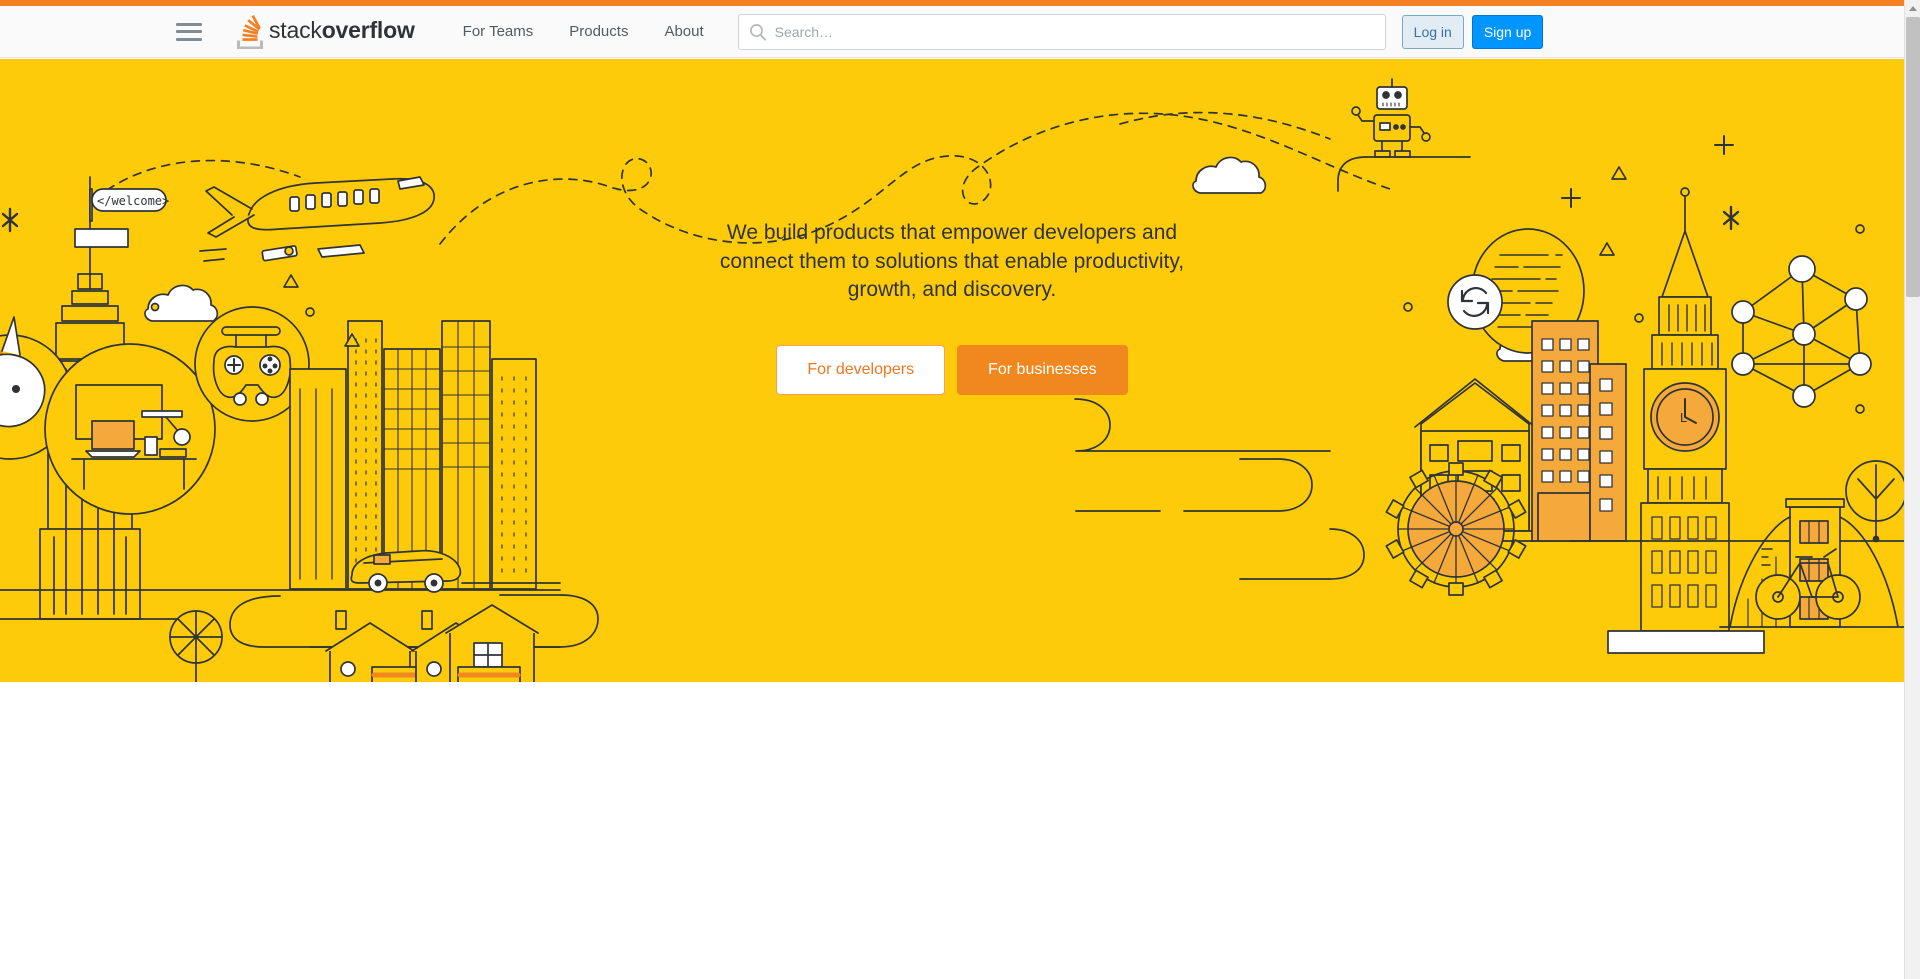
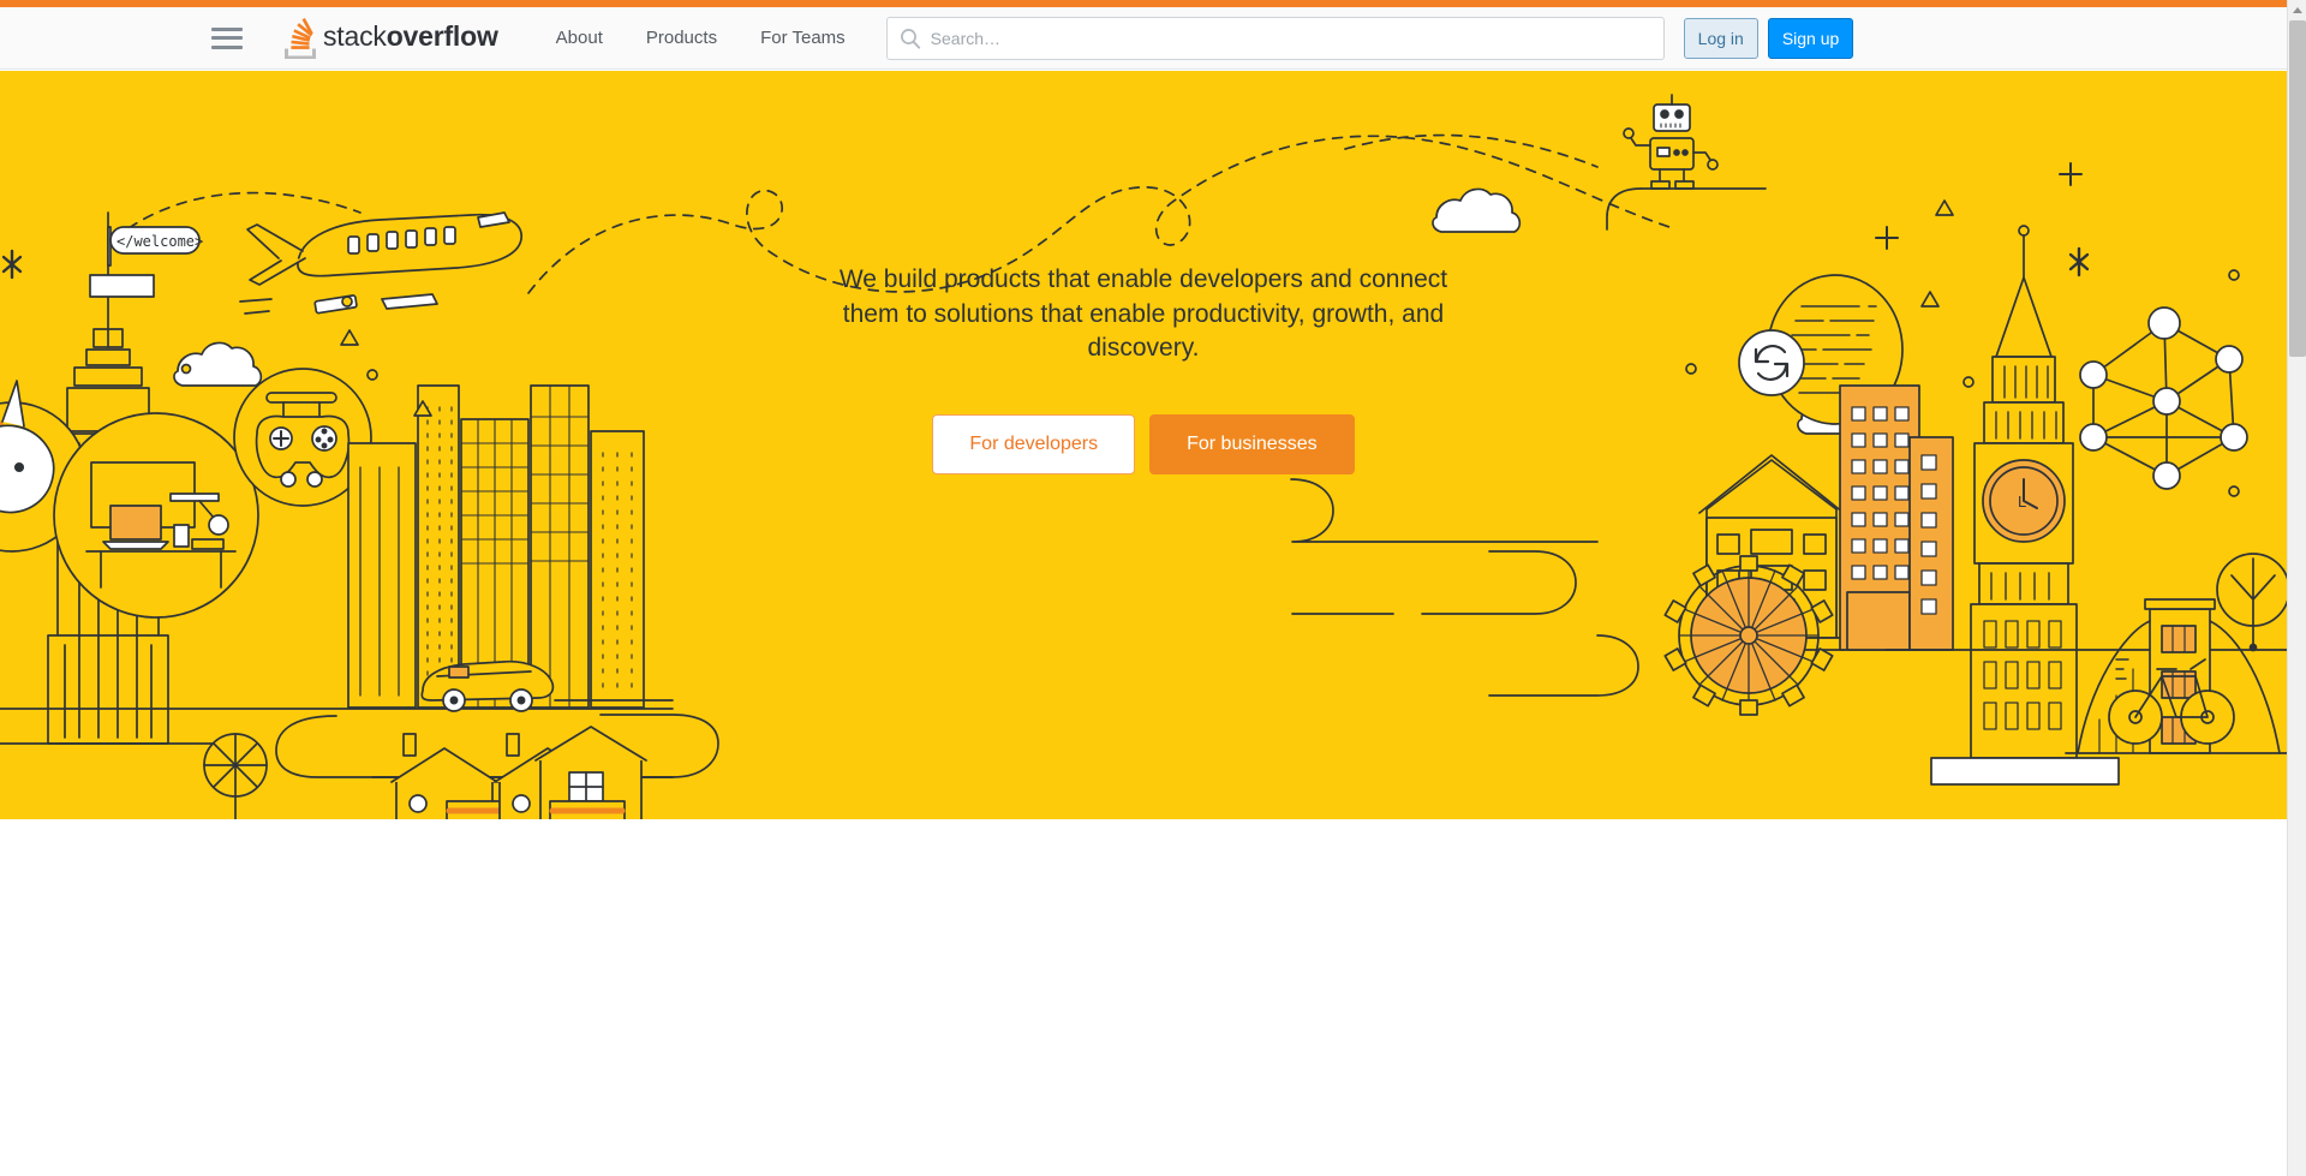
  stackoverflow
- For Teams
+ About
  Products
- About
+ For Teams
  Search…
  Log in
  Sign up
  </welcome>
  L
- We build products that empower developers and connect them to solutions that enable productivity, growth, and discovery.
+ We build products that enable developers and connect them to solutions that enable productivity, growth, and discovery.
  For developers
  For businesses
